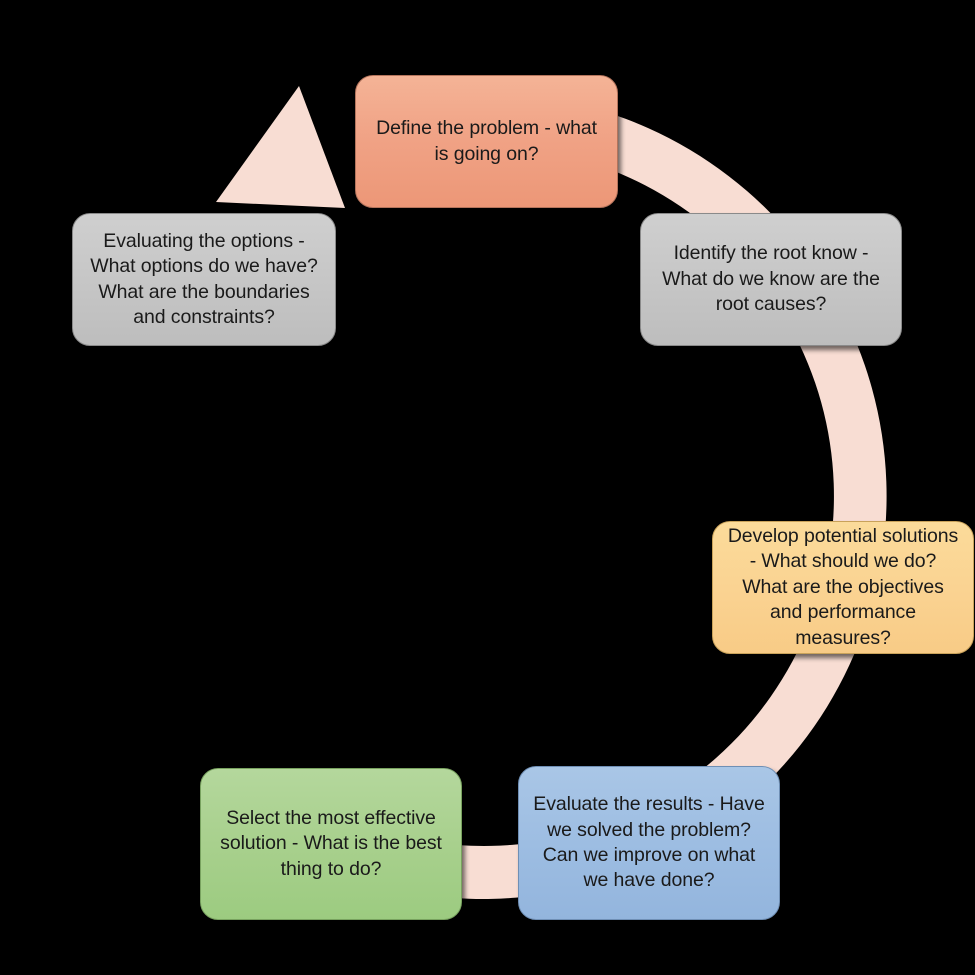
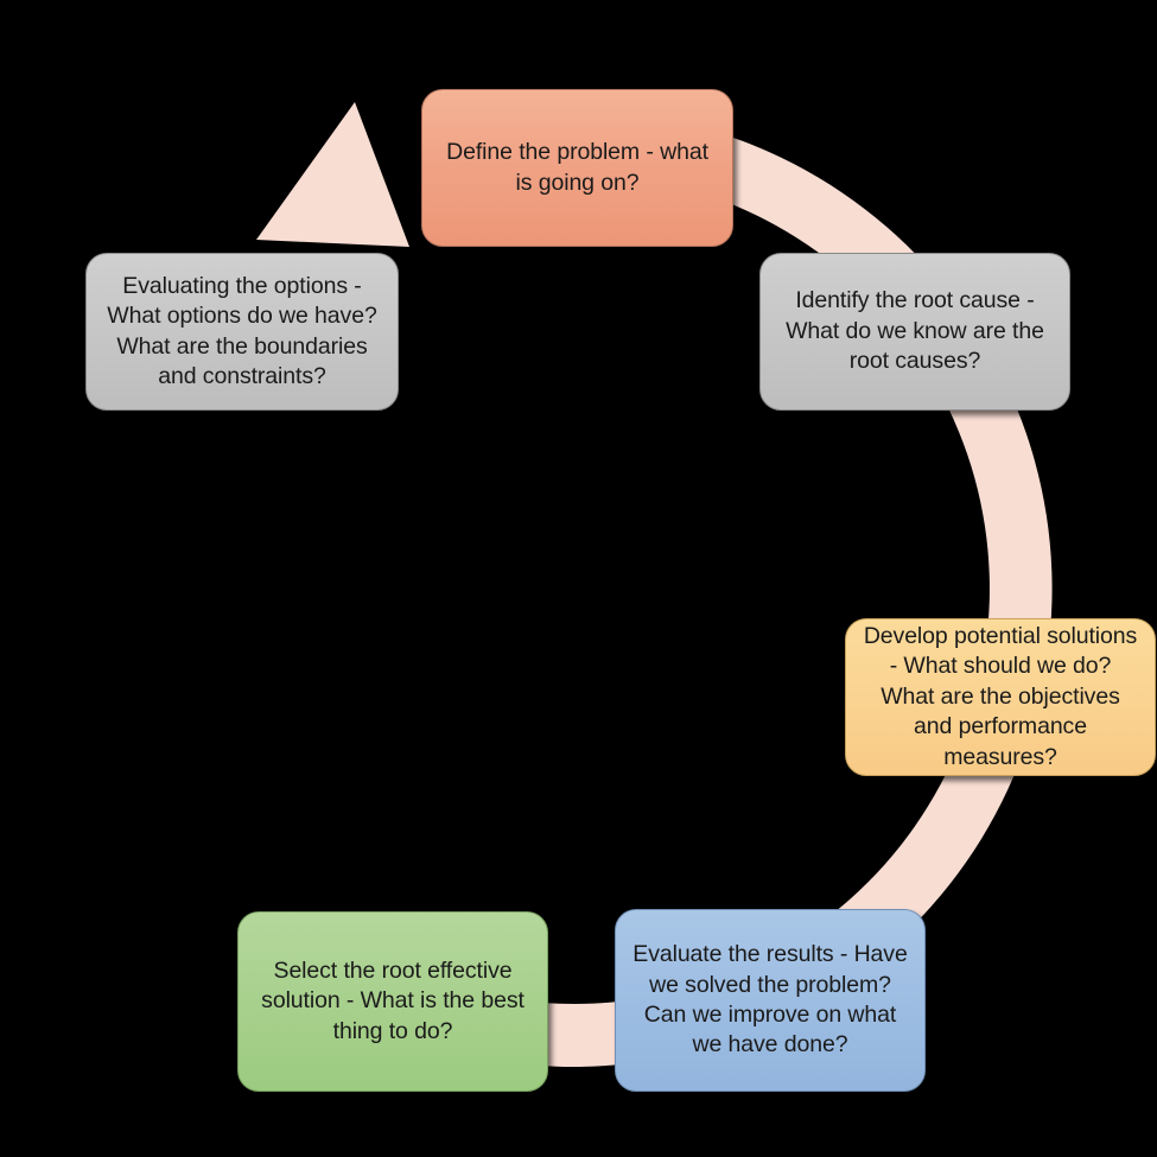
  Define the problem - what is going on?
- Identify the root know - What do we know are the root causes?
+ Identify the root cause - What do we know are the root causes?
  Develop potential solutions - What should we do? What are the objectives and performance measures?
  Evaluate the results - Have we solved the problem? Can we improve on what we have done?
- Select the most effective solution - What is the best thing to do?
+ Select the root effective solution - What is the best thing to do?
  Evaluating the options - What options do we have? What are the boundaries and constraints?
